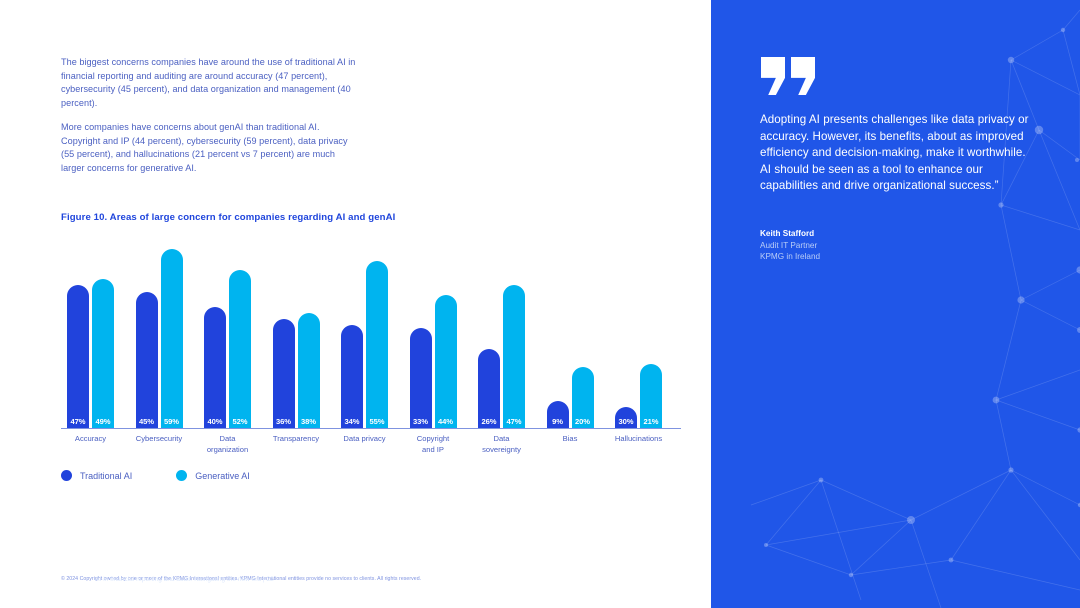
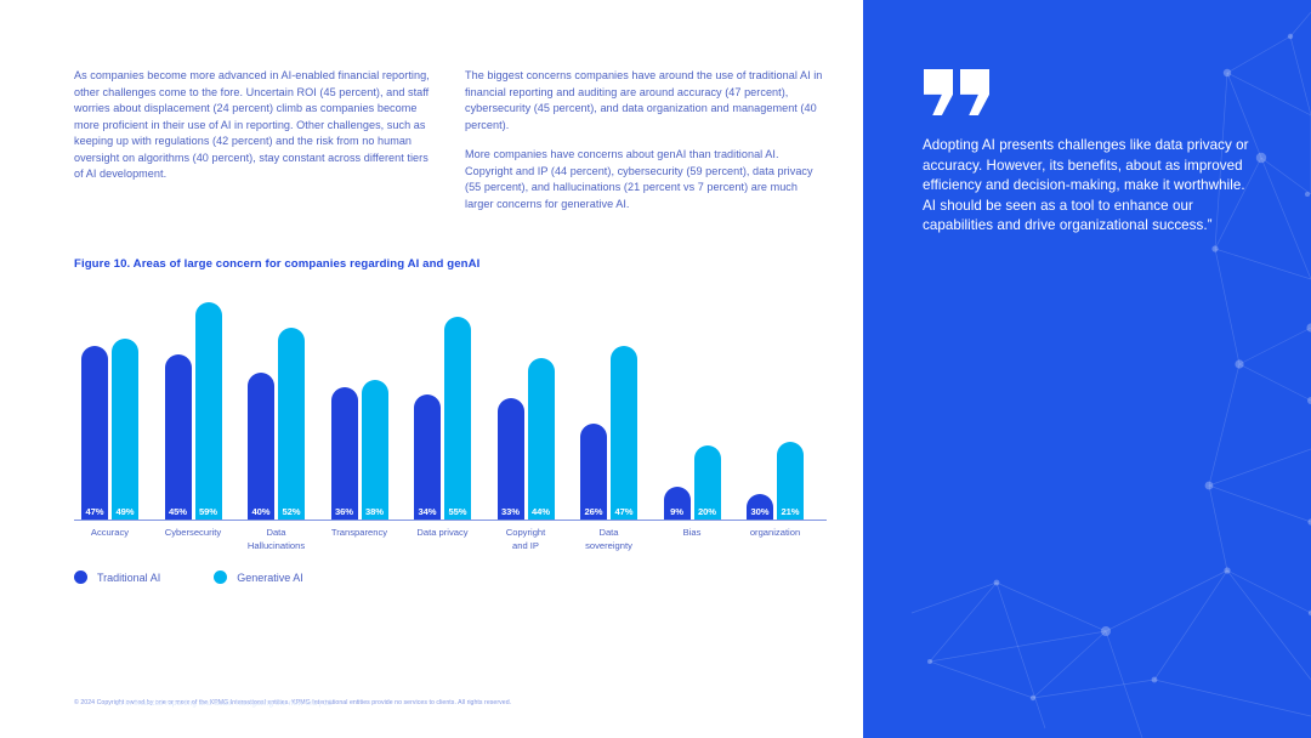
+ As companies become more advanced in AI-enabled financial reporting, other challenges come to the fore. Uncertain ROI (45 percent), and staff worries about displacement (24 percent) climb as companies become more proficient in their use of AI in reporting. Other challenges, such as keeping up with regulations (42 percent) and the risk from no human oversight on algorithms (40 percent), stay constant across different tiers of AI development.
  The biggest concerns companies have around the use of traditional AI in financial reporting and auditing are around accuracy (47 percent), cybersecurity (45 percent), and data organization and management (40 percent).
  More companies have concerns about genAI than traditional AI. Copyright and IP (44 percent), cybersecurity (59 percent), data privacy (55 percent), and hallucinations (21 percent vs 7 percent) are much larger concerns for generative AI.
  Figure 10. Areas of large concern for companies regarding AI and genAI
  47%
  49%
  45%
  59%
  40%
  52%
  36%
  38%
  34%
  55%
  33%
  44%
  26%
  47%
  9%
  20%
  30%
  21%
  Accuracy
  Cybersecurity
  Data
- organization
+ Hallucinations
  Transparency
  Data privacy
  Copyright
  and IP
  Data
  sovereignty
  Bias
- Hallucinations
+ organization
  Traditional AI
  Generative AI
  Adopting AI presents challenges like data privacy or accuracy. However, its benefits, about as improved efficiency and decision-making, make it worthwhile. AI should be seen as a tool to enhance our capabilities and drive organizational success.”
- Keith Stafford
- Audit IT Partner
- KPMG in Ireland
